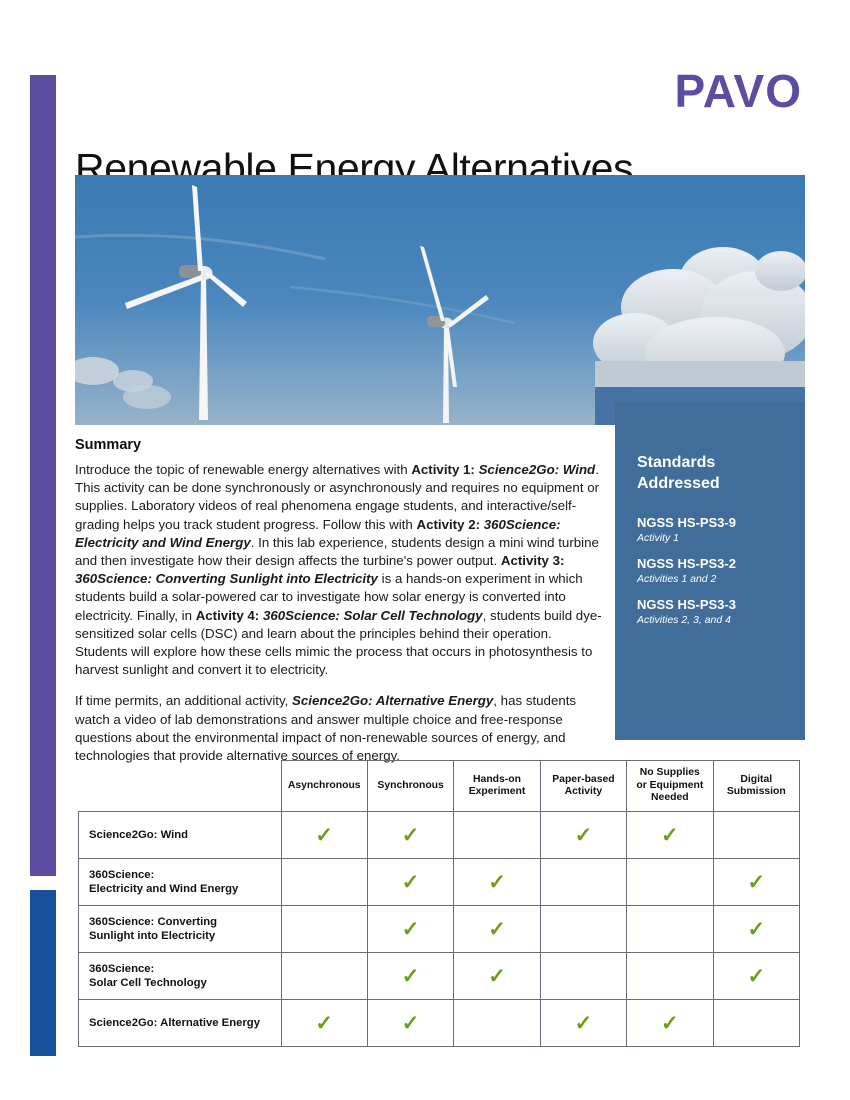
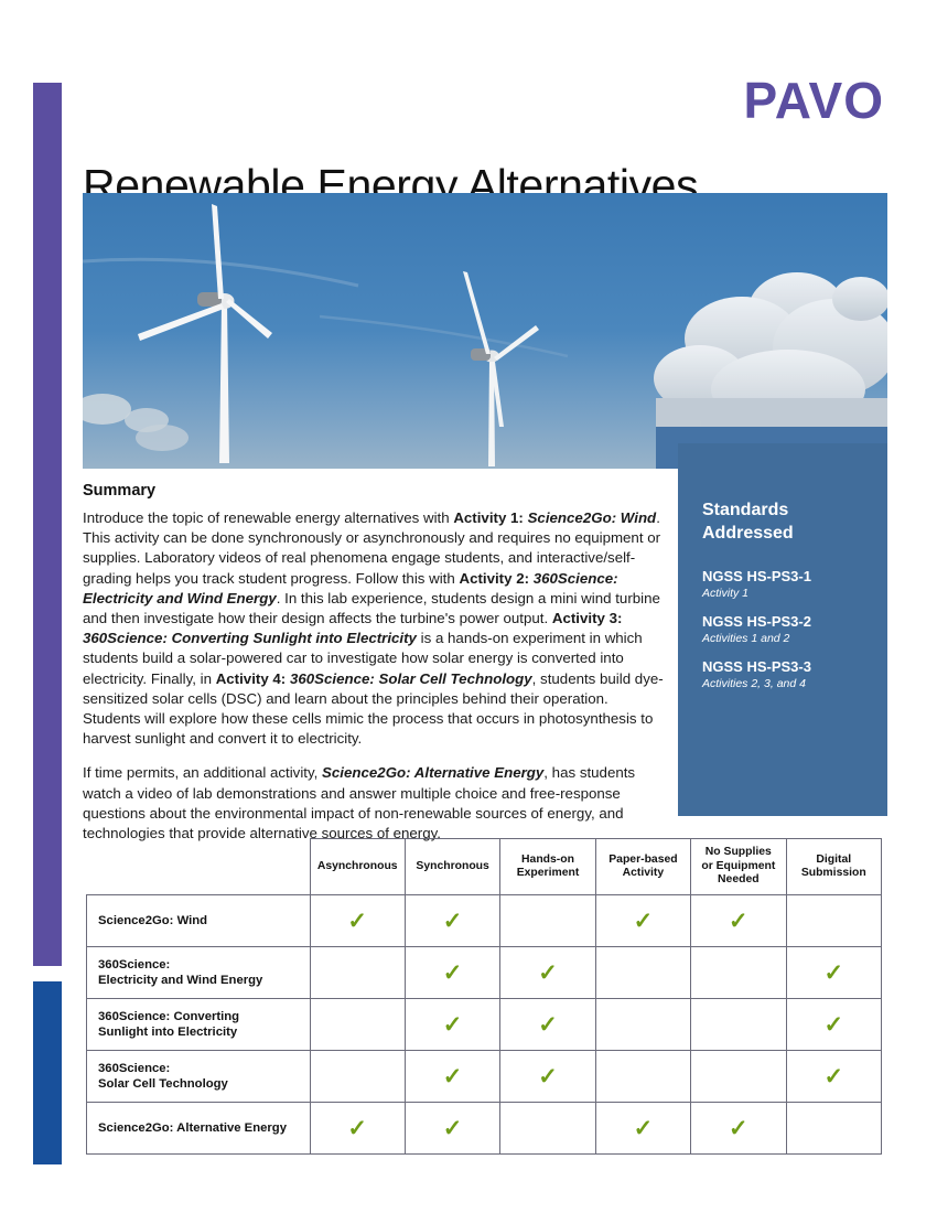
  PAVO
  Renewable Energy Alternatives
  Summary
  Introduce the topic of renewable energy alternatives with Activity 1: Science2Go: Wind. This activity can be done synchronously or asynchronously and requires no equipment or supplies. Laboratory videos of real phenomena engage students, and interactive/self-grading helps you track student progress. Follow this with Activity 2: 360Science: Electricity and Wind Energy. In this lab experience, students design a mini wind turbine and then investigate how their design affects the turbine's power output. Activity 3: 360Science: Converting Sunlight into Electricity is a hands-on experiment in which students build a solar-powered car to investigate how solar energy is converted into electricity. Finally, in Activity 4: 360Science: Solar Cell Technology, students build dye-sensitized solar cells (DSC) and learn about the principles behind their operation. Students will explore how these cells mimic the process that occurs in photosynthesis to harvest sunlight and convert it to electricity.
  If time permits, an additional activity, Science2Go: Alternative Energy, has students watch a video of lab demonstrations and answer multiple choice and free-response questions about the environmental impact of non-renewable sources of energy, and technologies that provide alternative sources of energy.
  Standards
  Addressed
- NGSS HS-PS3-9
+ NGSS HS-PS3-1
  Activity 1
  NGSS HS-PS3-2
  Activities 1 and 2
  NGSS HS-PS3-3
  Activities 2, 3, and 4
  	Asynchronous	Synchronous	Hands-on Experiment	Paper-based Activity	No Supplies or Equipment Needed	Digital Submission
  Science2Go: Wind	✓	✓		✓	✓
  360Science: Electricity and Wind Energy		✓	✓			✓
  360Science: Converting Sunlight into Electricity		✓	✓			✓
  360Science: Solar Cell Technology		✓	✓			✓
  Science2Go: Alternative Energy	✓	✓		✓	✓
